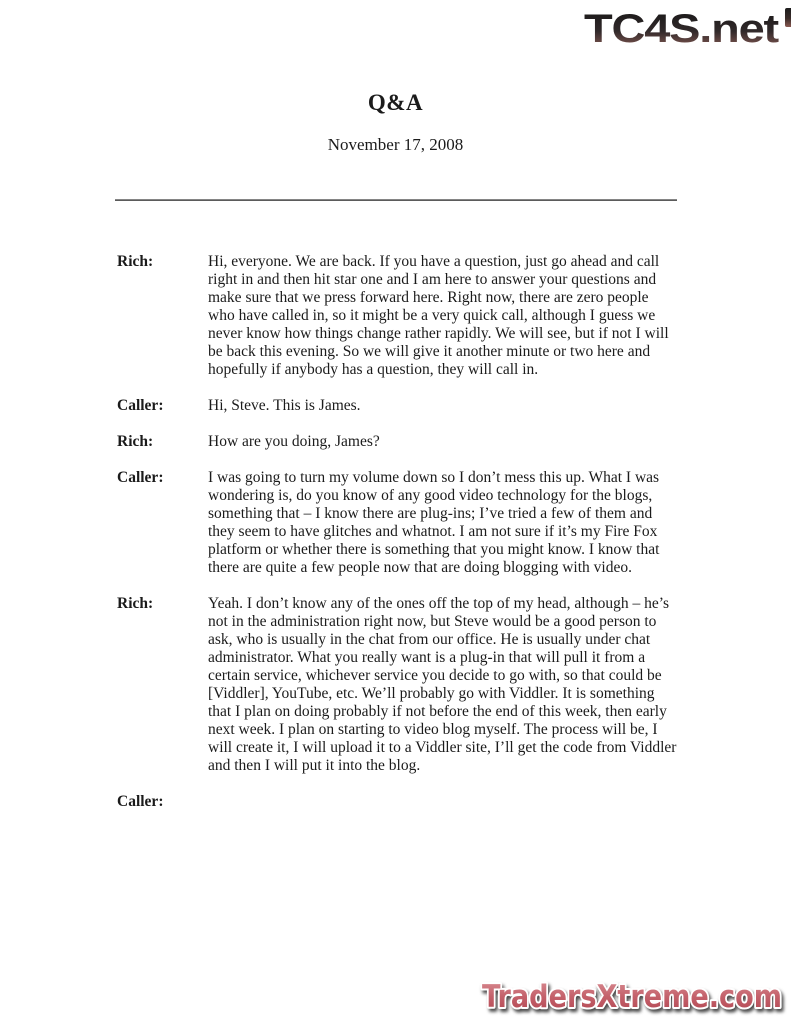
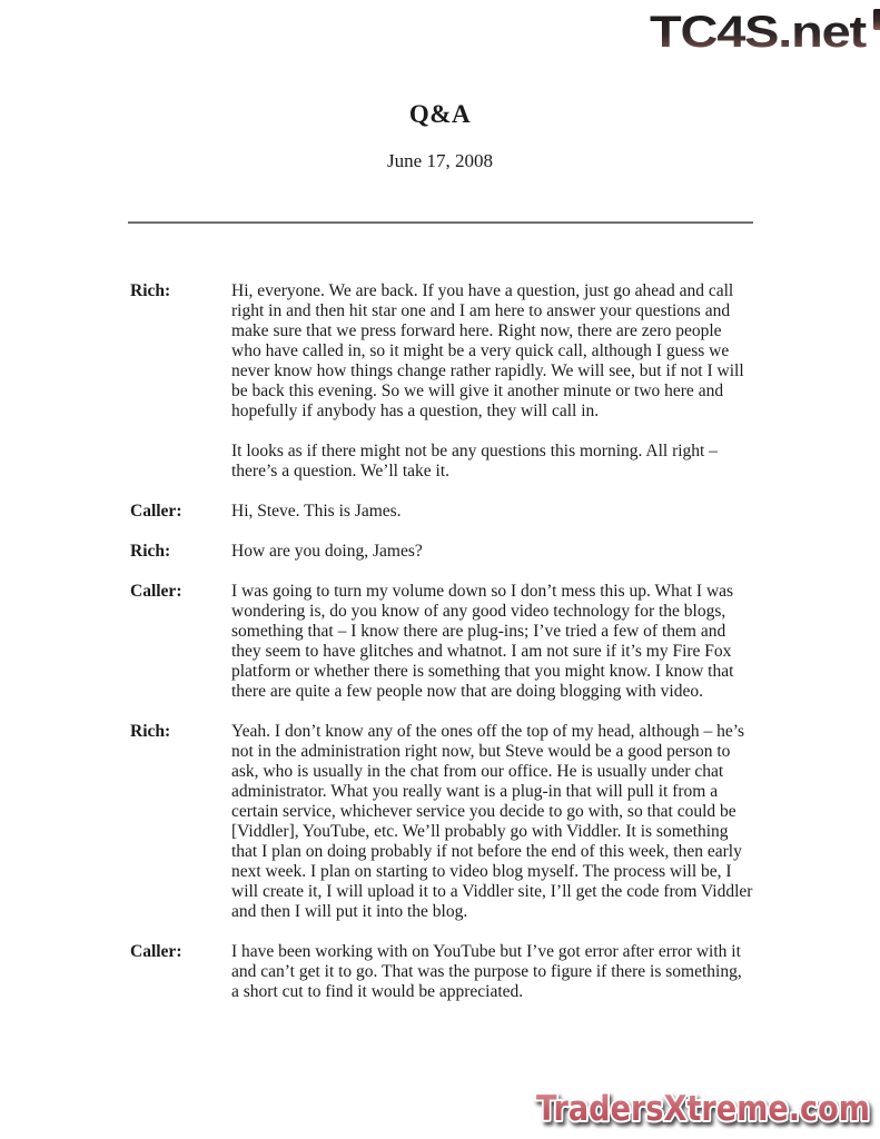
  TC4S.net
  Q&A
- November 17, 2008
+ June 17, 2008
  Rich:
  Hi, everyone. We are back. If you have a question, just go ahead and call right in and then hit star one and I am here to answer your questions and make sure that we press forward here. Right now, there are zero people who have called in, so it might be a very quick call, although I guess we never know how things change rather rapidly. We will see, but if not I will be back this evening. So we will give it another minute or two here and hopefully if anybody has a question, they will call in.
+ It looks as if there might not be any questions this morning. All right – there’s a question. We’ll take it.
  Caller:
  Hi, Steve. This is James.
  Rich:
  How are you doing, James?
  Caller:
  I was going to turn my volume down so I don’t mess this up. What I was wondering is, do you know of any good video technology for the blogs, something that – I know there are plug-ins; I’ve tried a few of them and they seem to have glitches and whatnot. I am not sure if it’s my Fire Fox platform or whether there is something that you might know. I know that there are quite a few people now that are doing blogging with video.
  Rich:
  Yeah. I don’t know any of the ones off the top of my head, although – he’s not in the administration right now, but Steve would be a good person to ask, who is usually in the chat from our office. He is usually under chat administrator. What you really want is a plug-in that will pull it from a certain service, whichever service you decide to go with, so that could be [Viddler], YouTube, etc. We’ll probably go with Viddler. It is something that I plan on doing probably if not before the end of this week, then early next week. I plan on starting to video blog myself. The process will be, I will create it, I will upload it to a Viddler site, I’ll get the code from Viddler and then I will put it into the blog.
  Caller:
+ I have been working with on YouTube but I’ve got error after error with it and can’t get it to go. That was the purpose to figure if there is something, a short cut to find it would be appreciated.
  TradersXtreme.com
